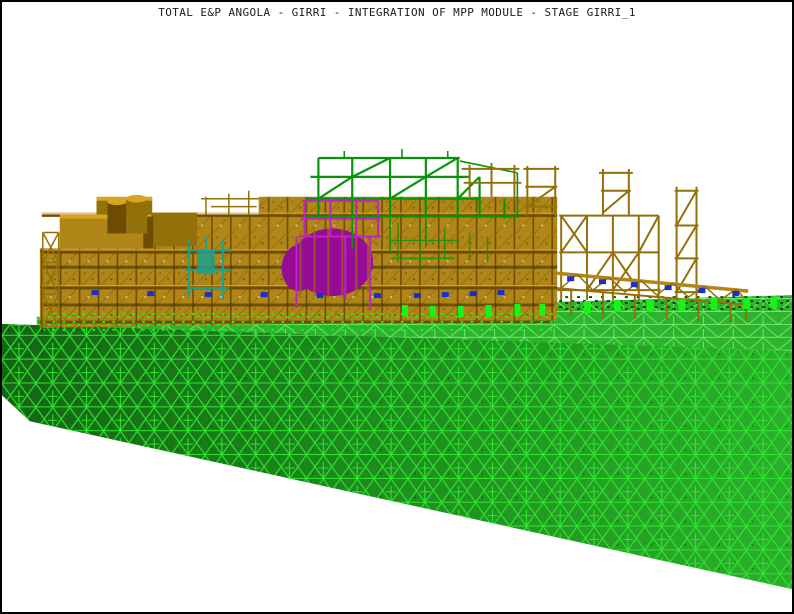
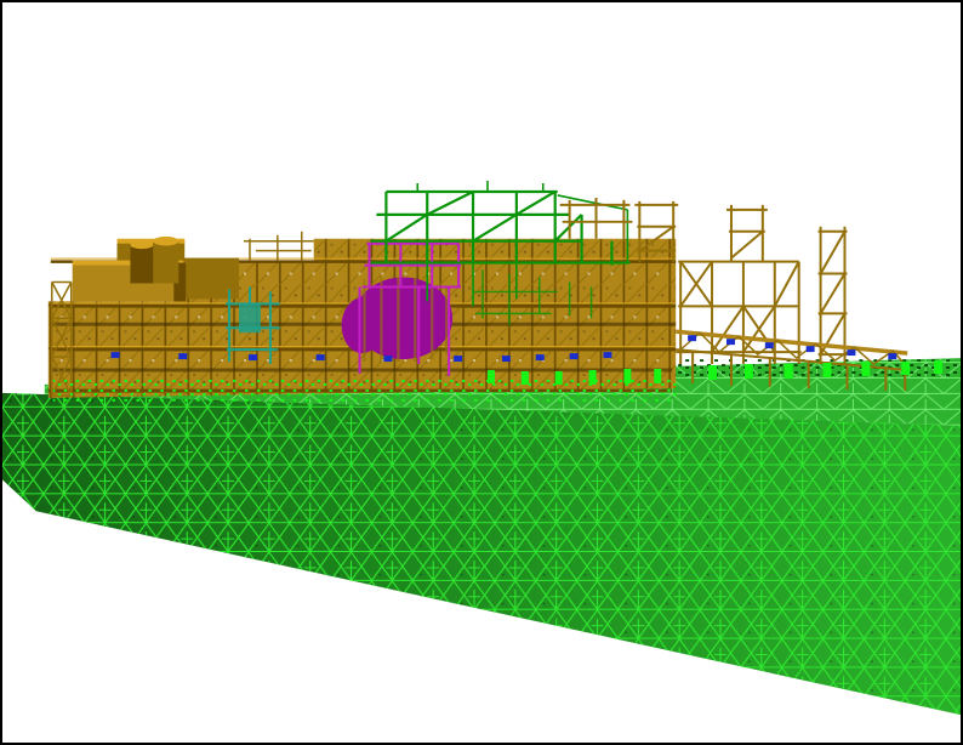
- TOTAL E&P ANGOLA - GIRRI - INTEGRATION OF MPP MODULE - STAGE GIRRI_1
